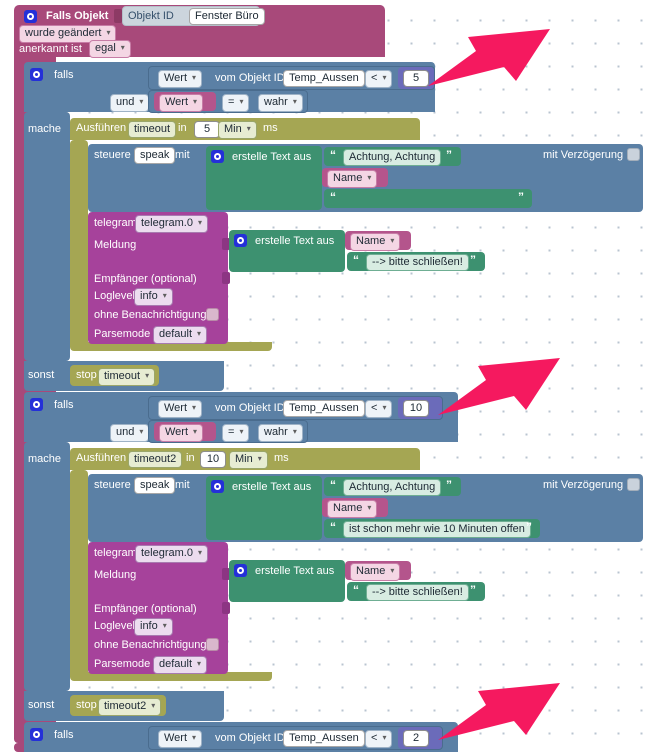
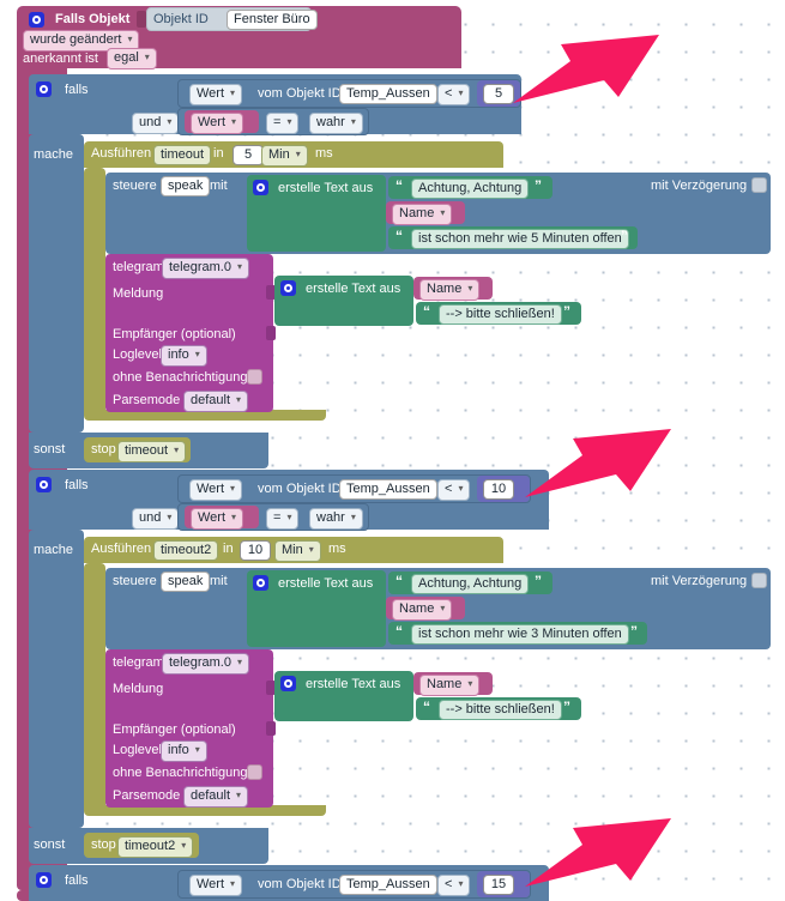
  Falls Objekt
  Objekt ID
  Fenster Büro
  wurde geändert
  anerkannt ist
  egal
  falls
  Wert
  vom Objekt ID
  Temp_Aussen
  <
  5
  und
  Wert
  =
  wahr
  mache
  Ausführen
  timeout
  in
  5
  Min
  ms
  steuere
  speak
  mit
  mit Verzögerung
  erstelle Text aus
  “
  Achtung, Achtung
  ”
  Name
  “
+ ist schon mehr wie 5 Minuten offen
  ”
  telegram
  telegram.0
  Meldung
  erstelle Text aus
  Name
  “
  --> bitte schließen!
  ”
  Empfänger (optional)
  Logleve
  info
  ohne Benachrichtigung
  Parsemode
  default
  sonst
  stop
  timeout
  falls
  Wert
  vom Objekt ID
  Temp_Aussen
  <
  10
  und
  Wert
  =
  wahr
  mache
  Ausführen
  timeout2
  in
  10
  Min
  ms
  steuere
  speak
  mit
  mit Verzögerung
  erstelle Text aus
  “
  Achtung, Achtung
  ”
  Name
  “
- ist schon mehr wie 10 Minuten offen
+ ist schon mehr wie 3 Minuten offen
  ”
  telegram
  telegram.0
  Meldung
  erstelle Text aus
  Name
  “
  --> bitte schließen!
  ”
  Empfänger (optional)
  Logleve
  info
  ohne Benachrichtigung
  Parsemode
  default
  sonst
  stop
  timeout2
  falls
  Wert
  vom Objekt ID
  Temp_Aussen
  <
- 2
+ 15
